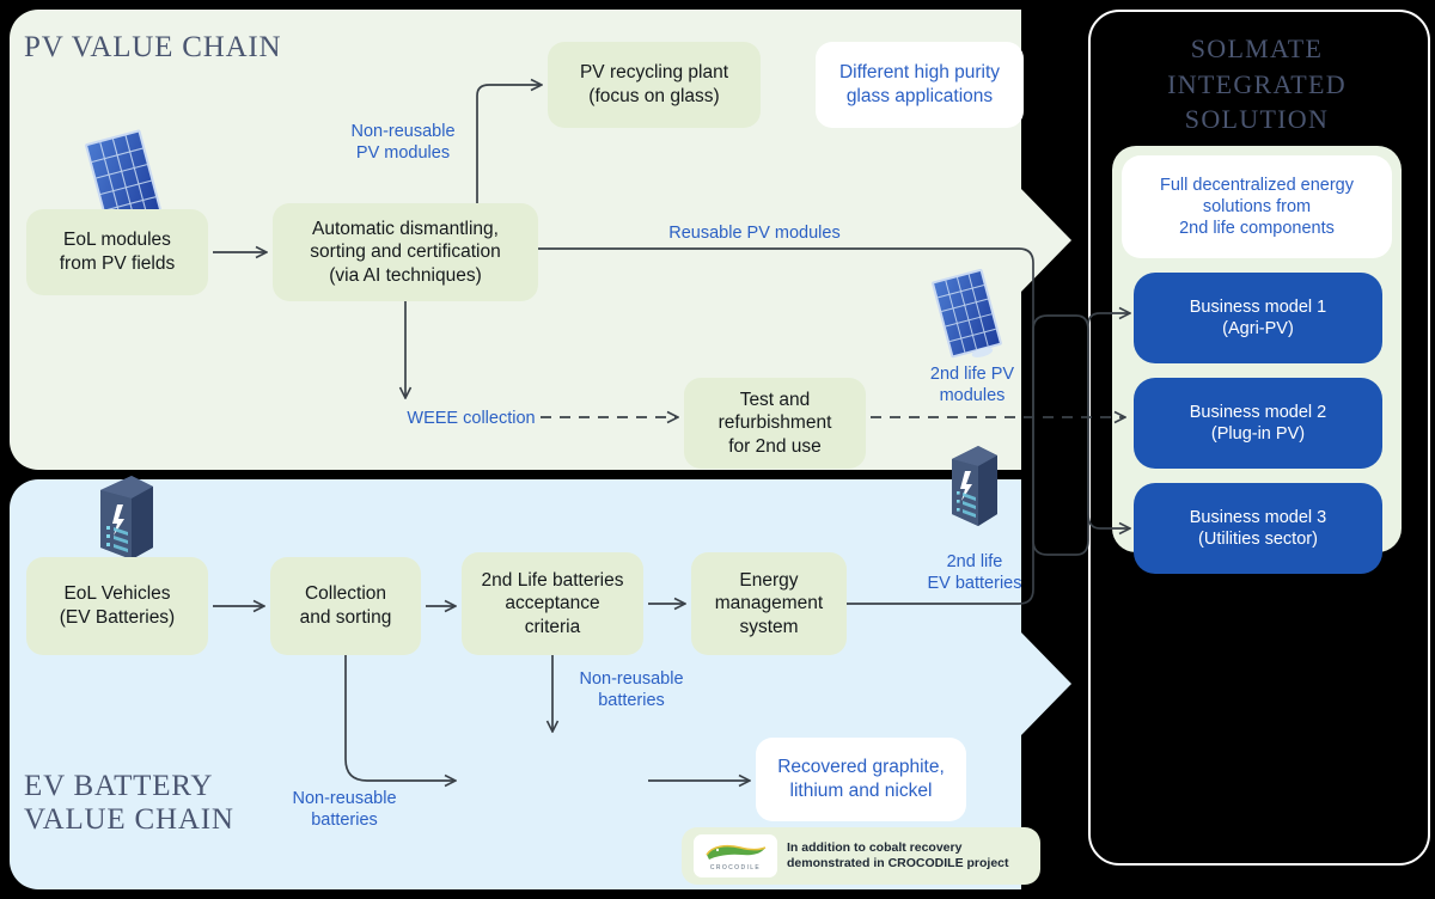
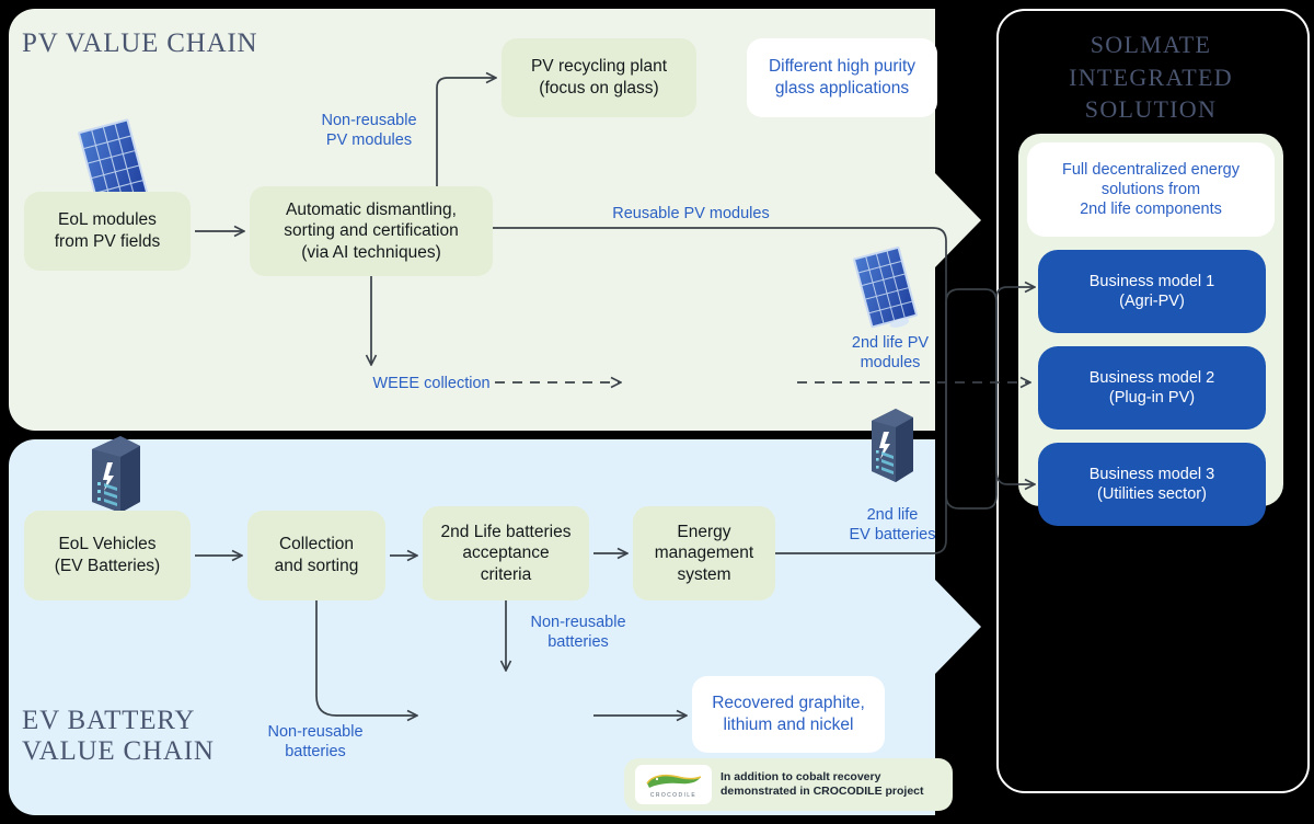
  PV VALUE CHAIN
  EoL modules
  from PV fields
  Automatic dismantling,
  sorting and certification
  (via AI techniques)
  PV recycling plant
  (focus on glass)
  Different high purity
  glass applications
- Test and
- refurbishment
- for 2nd use
  Non-reusable
  PV modules
  Reusable PV modules
  WEEE collection
  2nd life PV
  modules
  EV BATTERY
  VALUE CHAIN
  EoL Vehicles
  (EV Batteries)
  Collection
  and sorting
  2nd Life batteries
  acceptance
  criteria
  Energy
  management
  system
  Recovered graphite,
  lithium and nickel
  Non-reusable
  batteries
  Non-reusable
  batteries
  2nd life
  EV batteries
  In addition to cobalt recovery
  demonstrated in CROCODILE project
  SOLMATE
  INTEGRATED
  SOLUTION
  Full decentralized energy
  solutions from
  2nd life components
  Business model 1
  (Agri-PV)
  Business model 2
  (Plug-in PV)
  Business model 3
  (Utilities sector)
